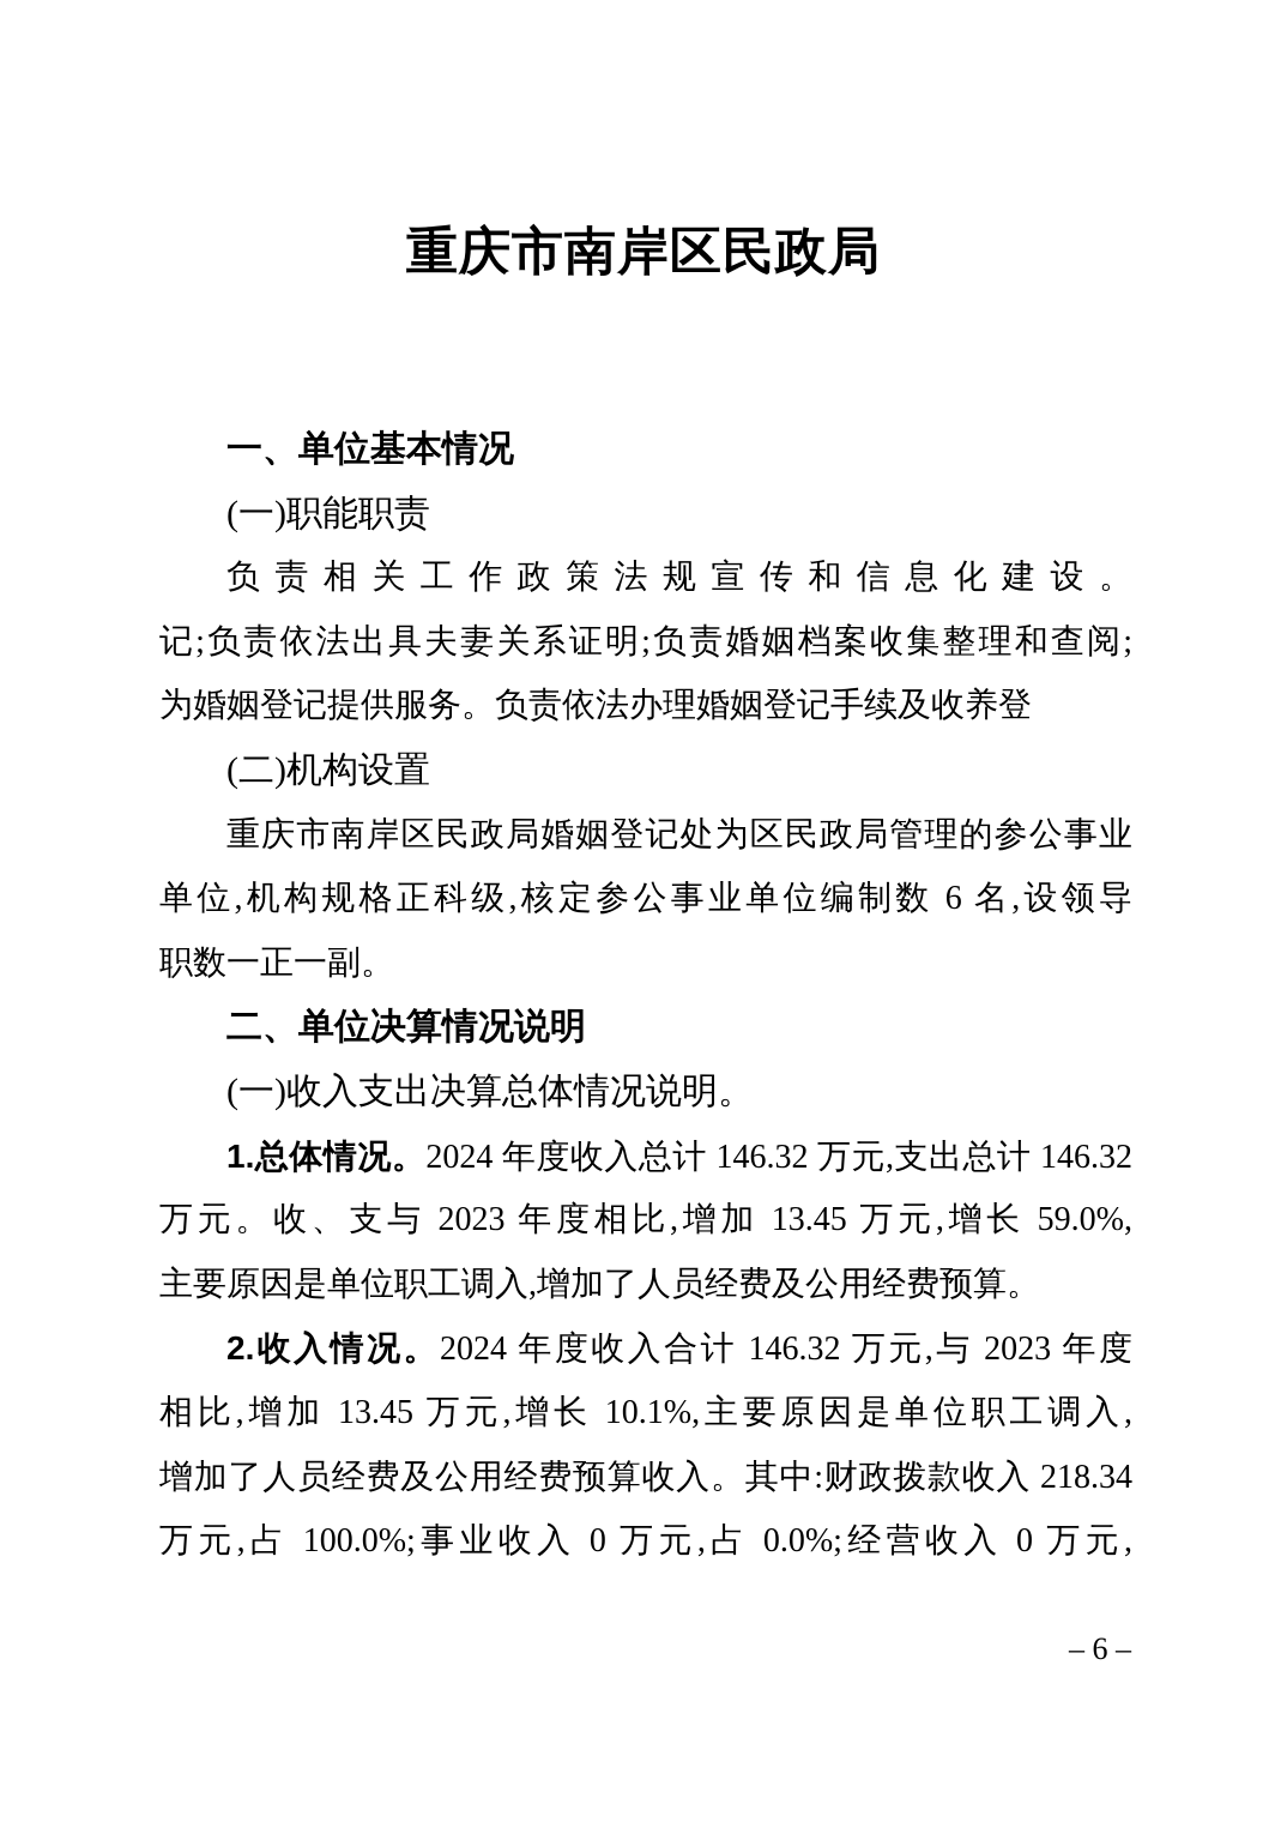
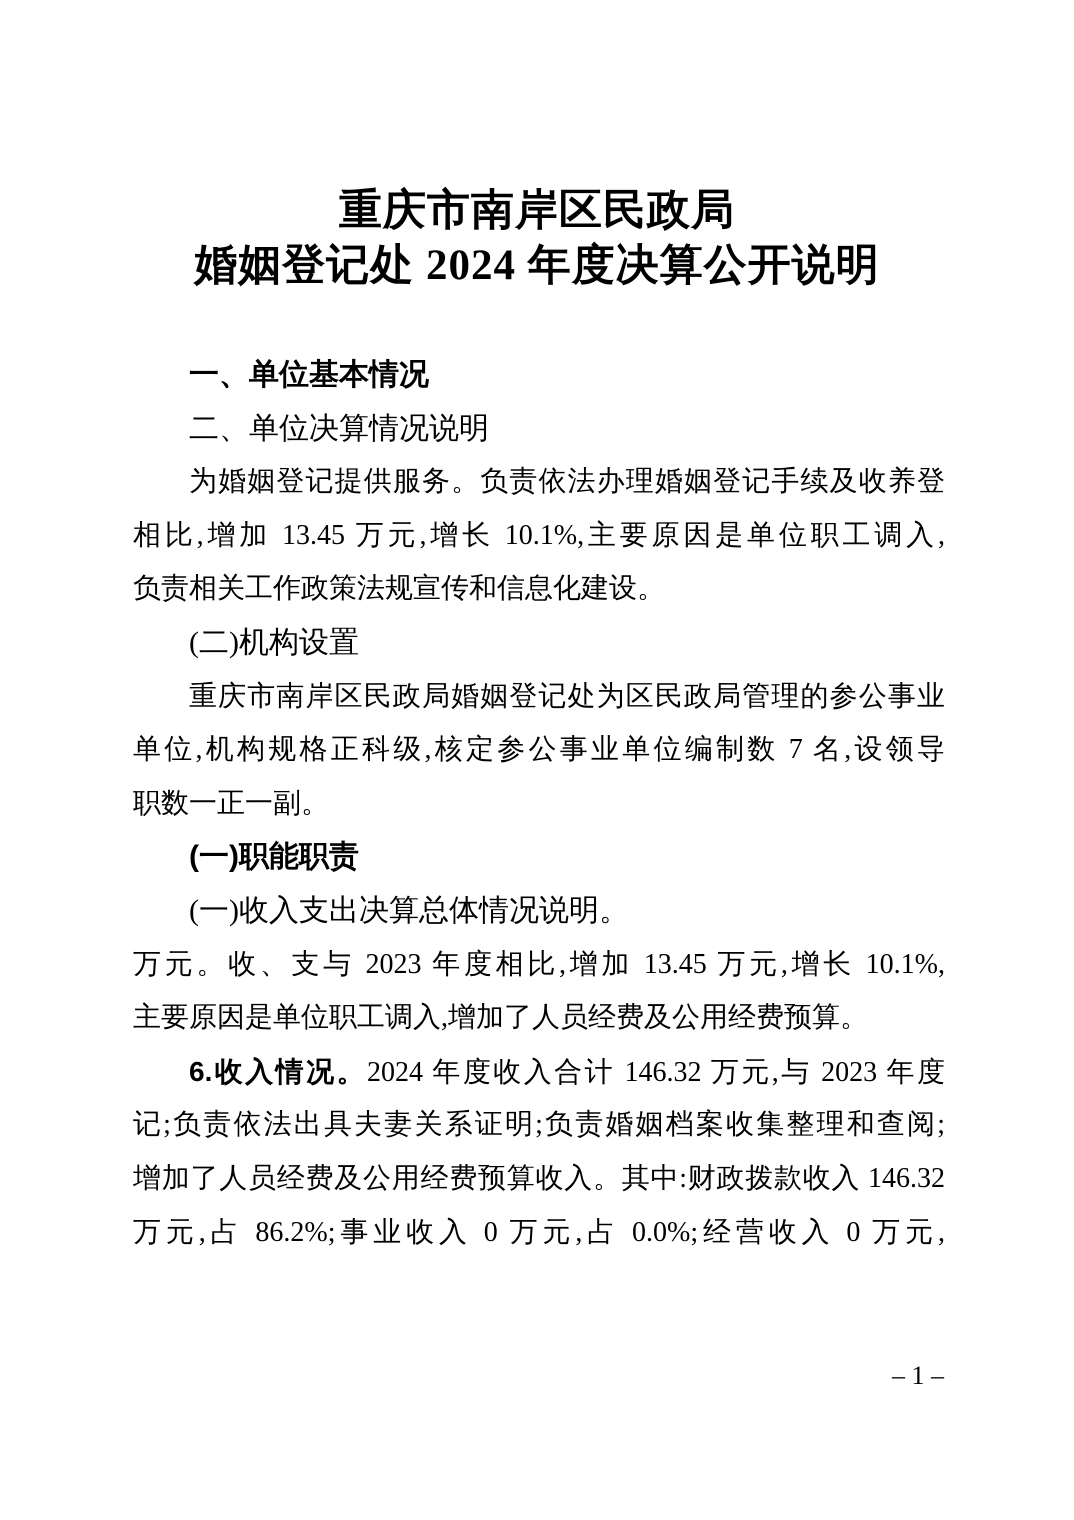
  重庆市南岸区民政局
+ 婚姻登记处 2024 年度决算公开说明
  一、单位基本情况
- (一)职能职责
+ 二、单位决算情况说明
- 负责相关工作政策法规宣传和信息化建设。
+ 为婚姻登记提供服务。负责依法办理婚姻登记手续及收养登
- 记;负责依法出具夫妻关系证明;负责婚姻档案收集整理和查阅;
+ 相比,增加 13.45 万元,增长 10.1%,主要原因是单位职工调入,
- 为婚姻登记提供服务。负责依法办理婚姻登记手续及收养登
+ 负责相关工作政策法规宣传和信息化建设。
  (二)机构设置
  重庆市南岸区民政局婚姻登记处为区民政局管理的参公事业
- 单位,机构规格正科级,核定参公事业单位编制数 6 名,设领导
+ 单位,机构规格正科级,核定参公事业单位编制数 7 名,设领导
  职数一正一副。
- 二、单位决算情况说明
+ (一)职能职责
  (一)收入支出决算总体情况说明。
- 1.总体情况。2024 年度收入总计 146.32 万元,支出总计 146.32
- 万元。收、支与 2023 年度相比,增加 13.45 万元,增长 59.0%,
+ 万元。收、支与 2023 年度相比,增加 13.45 万元,增长 10.1%,
  主要原因是单位职工调入,增加了人员经费及公用经费预算。
- 2.收入情况。2024 年度收入合计 146.32 万元,与 2023 年度
+ 6.收入情况。2024 年度收入合计 146.32 万元,与 2023 年度
- 相比,增加 13.45 万元,增长 10.1%,主要原因是单位职工调入,
+ 记;负责依法出具夫妻关系证明;负责婚姻档案收集整理和查阅;
- 增加了人员经费及公用经费预算收入。其中:财政拨款收入 218.34
+ 增加了人员经费及公用经费预算收入。其中:财政拨款收入 146.32
- 万元,占 100.0%;事业收入 0 万元,占 0.0%;经营收入 0 万元,
+ 万元,占 86.2%;事业收入 0 万元,占 0.0%;经营收入 0 万元,
- – 6 –
+ – 1 –
